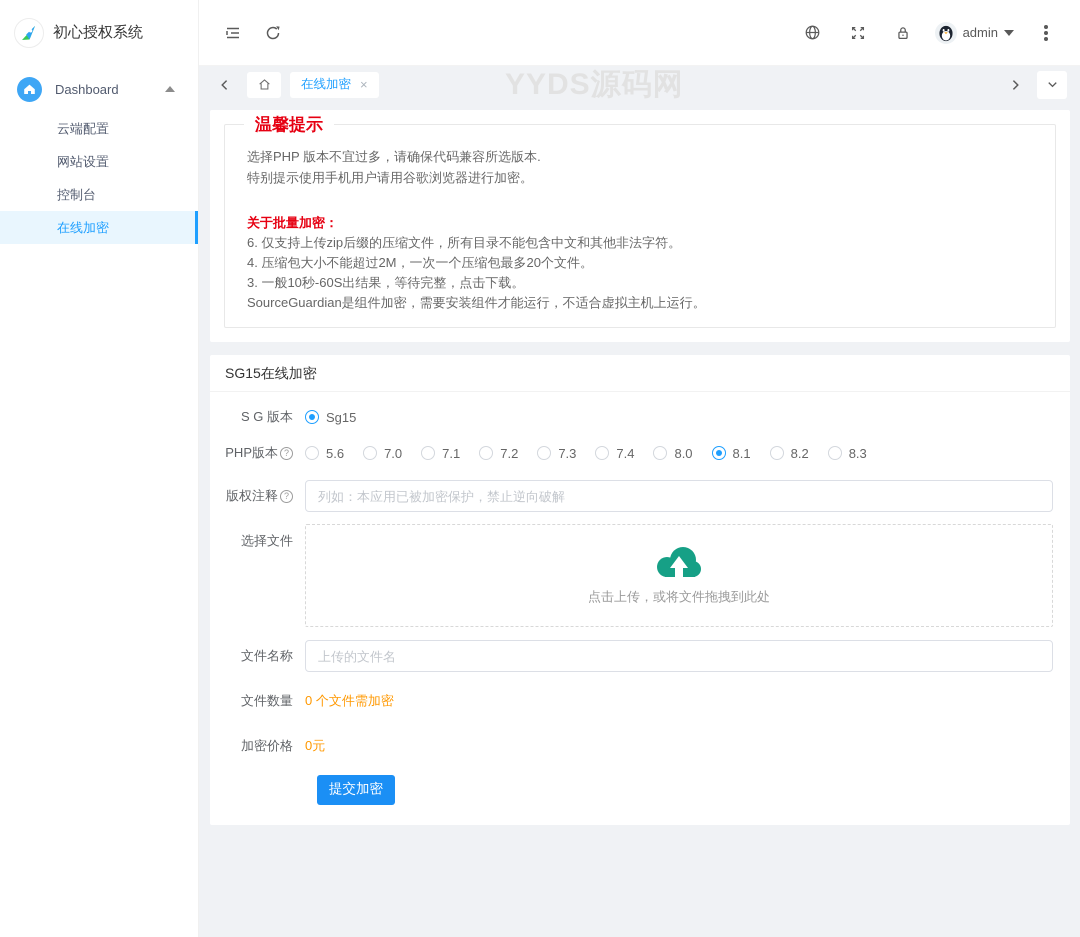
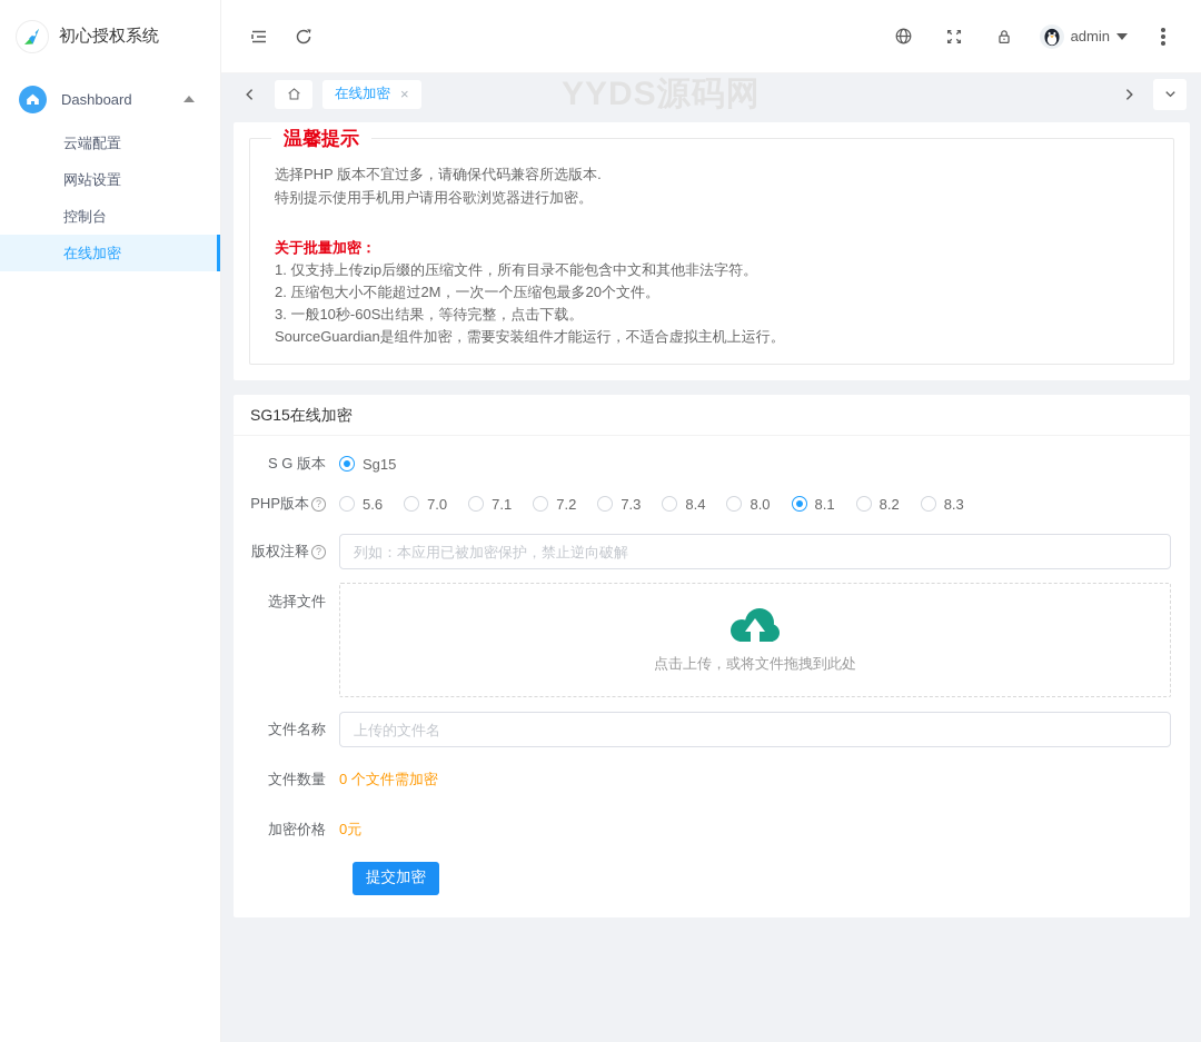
  初心授权系统
  Dashboard
  云端配置
  网站设置
  控制台
  在线加密
  admin
  在线加密
  温馨提示
  选择PHP 版本不宜过多，请确保代码兼容所选版本.
  特别提示使用手机用户请用谷歌浏览器进行加密。
  关于批量加密：
- 6. 仅支持上传zip后缀的压缩文件，所有目录不能包含中文和其他非法字符。
+ 1. 仅支持上传zip后缀的压缩文件，所有目录不能包含中文和其他非法字符。
- 4. 压缩包大小不能超过2M，一次一个压缩包最多20个文件。
+ 2. 压缩包大小不能超过2M，一次一个压缩包最多20个文件。
  3. 一般10秒-60S出结果，等待完整，点击下载。
  SourceGuardian是组件加密，需要安装组件才能运行，不适合虚拟主机上运行。
  SG15在线加密
  S G 版本
  Sg15
  PHP版本
  5.6
  7.0
  7.1
  7.2
  7.3
- 7.4
+ 8.4
  8.0
  8.1
  8.2
  8.3
  版权注释
  列如：本应用已被加密保护，禁止逆向破解
  选择文件
  点击上传，或将文件拖拽到此处
  文件名称
  上传的文件名
  文件数量
  0 个文件需加密
  加密价格
  0元
  提交加密
